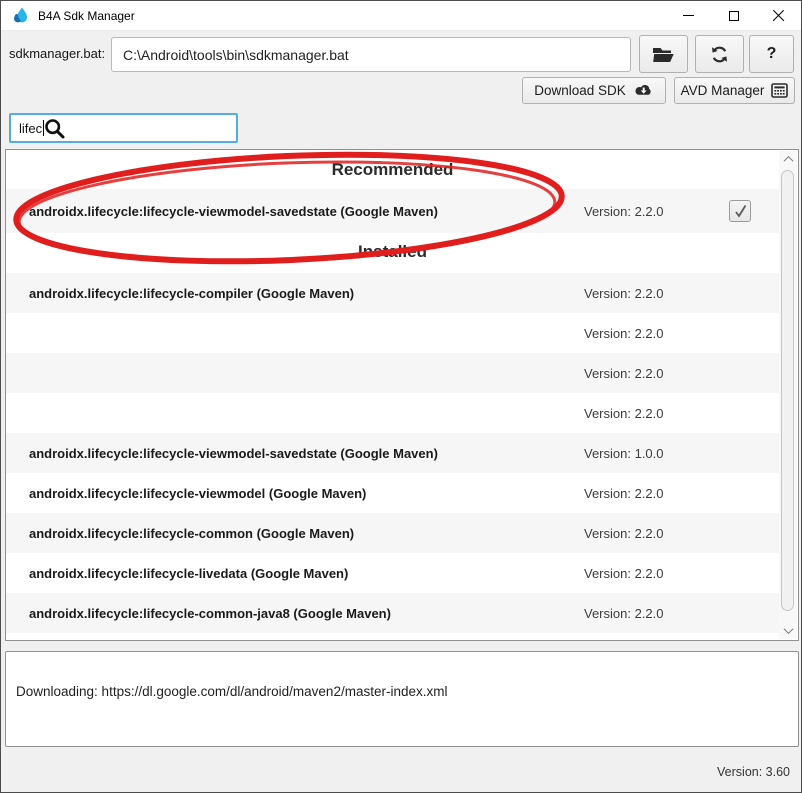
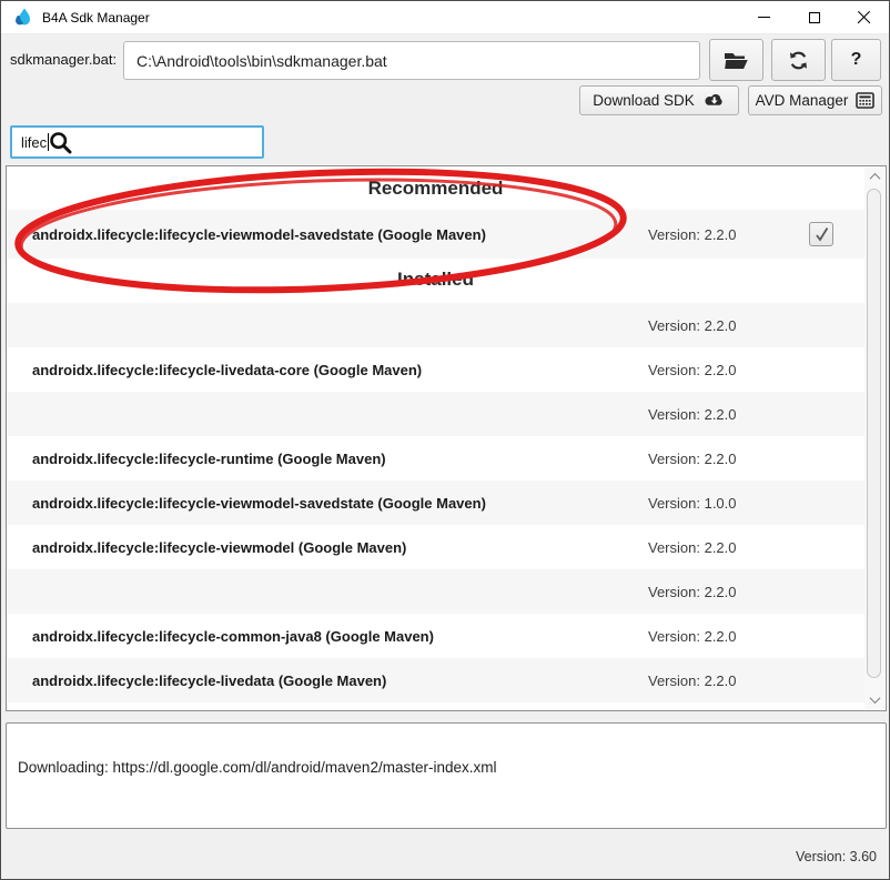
  B4A Sdk Manager
  sdkmanager.bat:
  C:\Android\tools\bin\sdkmanager.bat
  ?
  Download SDK
  AVD Manager
  lifec
  Recommended
  androidx.lifecycle:lifecycle-viewmodel-savedstate (Google Maven)
  Version: 2.2.0
- androidx.lifecycle:lifecycle-compiler (Google Maven)
  Version: 2.2.0
+ androidx.lifecycle:lifecycle-livedata-core (Google Maven)
  Version: 2.2.0
  Version: 2.2.0
+ androidx.lifecycle:lifecycle-runtime (Google Maven)
  Version: 2.2.0
  androidx.lifecycle:lifecycle-viewmodel-savedstate (Google Maven)
  Version: 1.0.0
  androidx.lifecycle:lifecycle-viewmodel (Google Maven)
  Version: 2.2.0
- androidx.lifecycle:lifecycle-common (Google Maven)
  Version: 2.2.0
- androidx.lifecycle:lifecycle-livedata (Google Maven)
+ androidx.lifecycle:lifecycle-common-java8 (Google Maven)
  Version: 2.2.0
- androidx.lifecycle:lifecycle-common-java8 (Google Maven)
+ androidx.lifecycle:lifecycle-livedata (Google Maven)
  Version: 2.2.0
  Downloading: https://dl.google.com/dl/android/maven2/master-index.xml
  Version: 3.60
